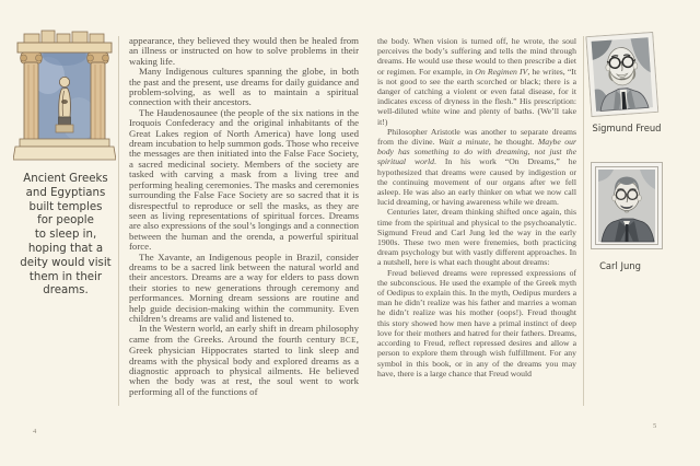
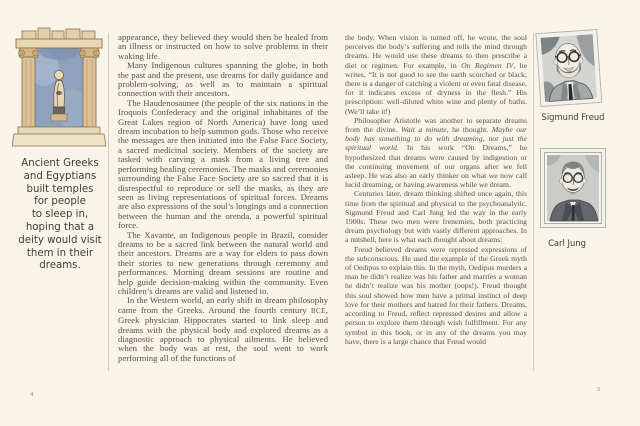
  Ancient Greeks
  and Egyptians
  built temples
  for people
  to sleep in,
  hoping that a
  deity would visit
  them in their
  dreams.
  appearance, they believed they would then be healed from an illness or instructed on how to solve problems in their waking life.
  Many Indigenous cultures spanning the globe, in both the past and the present, use dreams for daily guidance and problem-solving, as well as to maintain a spiritual connection with their ancestors.
  The Haudenosaunee (the people of the six nations in the Iroquois Confederacy and the original inhabitants of the Great Lakes region of North America) have long used dream incubation to help summon gods. Those who receive the messages are then initiated into the False Face Society, a sacred medicinal society. Members of the society are tasked with carving a mask from a living tree and performing healing ceremonies. The masks and ceremonies surrounding the False Face Society are so sacred that it is disrespectful to reproduce or sell the masks, as they are seen as living representations of spiritual forces. Dreams are also expressions of the soul’s longings and a connection between the human and the orenda, a powerful spiritual force.
  The Xavante, an Indigenous people in Brazil, consider dreams to be a sacred link between the natural world and their ancestors. Dreams are a way for elders to pass down their stories to new generations through ceremony and performances. Morning dream sessions are routine and help guide decision-making within the community. Even children’s dreams are valid and listened to.
  In the Western world, an early shift in dream philosophy came from the Greeks. Around the fourth century , Greek physician Hippocrates started to link sleep and dreams with the physical body and explored dreams as a diagnostic approach to physical ailments. He believed when the body was at rest, the soul went to work performing all of the functions of
- the body. When vision is turned off, he wrote, the soul perceives the body’s suffering and tells the mind through dreams. He would use these would to then prescribe a diet or regimen. For example, in On Regimen IV, he writes, “It is not good to see the earth scorched or black; there is a danger of catching a violent or even fatal disease, for it indicates excess of dryness in the flesh.” His prescription: well-diluted white wine and plenty of baths. (We’ll take it!)
+ the body. When vision is turned off, he wrote, the soul perceives the body’s suffering and tells the mind through dreams. He would use these dreams to then prescribe a diet or regimen. For example, in On Regimen IV, he writes, “It is not good to see the earth scorched or black; there is a danger of catching a violent or even fatal disease, for it indicates excess of dryness in the flesh.” His prescription: well-diluted white wine and plenty of baths. (We’ll take it!)
  Philosopher Aristotle was another to separate dreams from the divine. Wait a minute, he thought. Maybe our body has something to do with dreaming, not just the spiritual world. In his work “On Dreams,” he hypothesized that dreams were caused by indigestion or the continuing movement of our organs after we fell asleep. He was also an early thinker on what we now call lucid dreaming, or having awareness while we dream.
  Centuries later, dream thinking shifted once again, this time from the spiritual and physical to the psychoanalytic. Sigmund Freud and Carl Jung led the way in the early 1900s. These two men were frenemies, both practicing dream psychology but with vastly different approaches. In a nutshell, here is what each thought about dreams:
- Freud believed dreams were repressed expressions of the subconscious. He used the example of the Greek myth of Oedipus to explain this. In the myth, Oedipus murders a man he didn’t realize was his father and marries a woman he didn’t realize was his mother (oops!). Freud thought this story showed how men have a primal instinct of deep love for their mothers and hatred for their fathers. Dreams, according to Freud, reflect repressed desires and allow a person to explore them through wish fulfillment. For any symbol in this book, or in any of the dreams you may have, there is a large chance that Freud would
+ Freud believed dreams were repressed expressions of the subconscious. He used the example of the Greek myth of Oedipus to explain this. In the myth, Oedipus murders a man he didn’t realize was his father and marries a woman he didn’t realize was his mother (oops!). Freud thought this soul showed how men have a primal instinct of deep love for their mothers and hatred for their fathers. Dreams, according to Freud, reflect repressed desires and allow a person to explore them through wish fulfillment. For any symbol in this book, or in any of the dreams you may have, there is a large chance that Freud would
  Sigmund Freud
  Carl Jung
